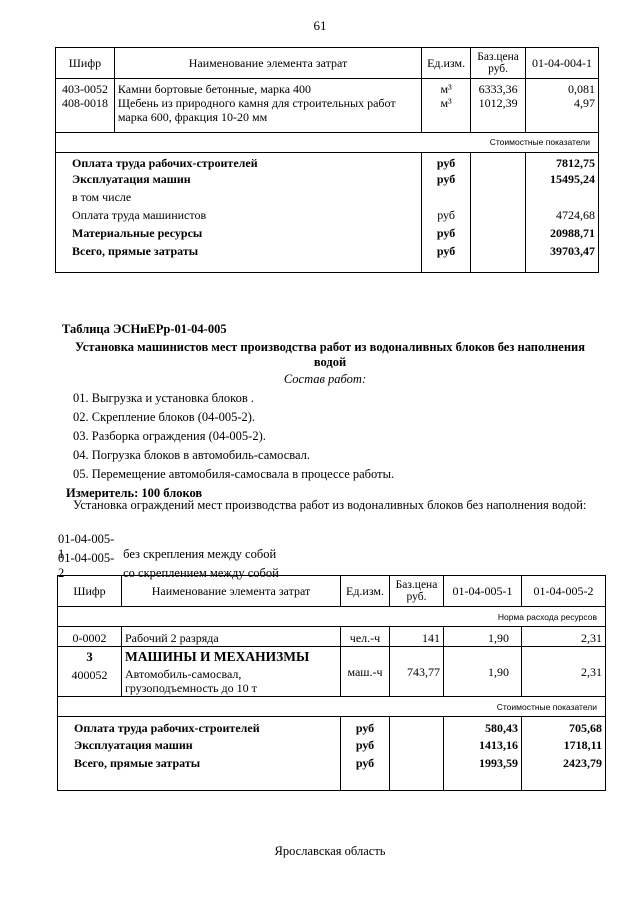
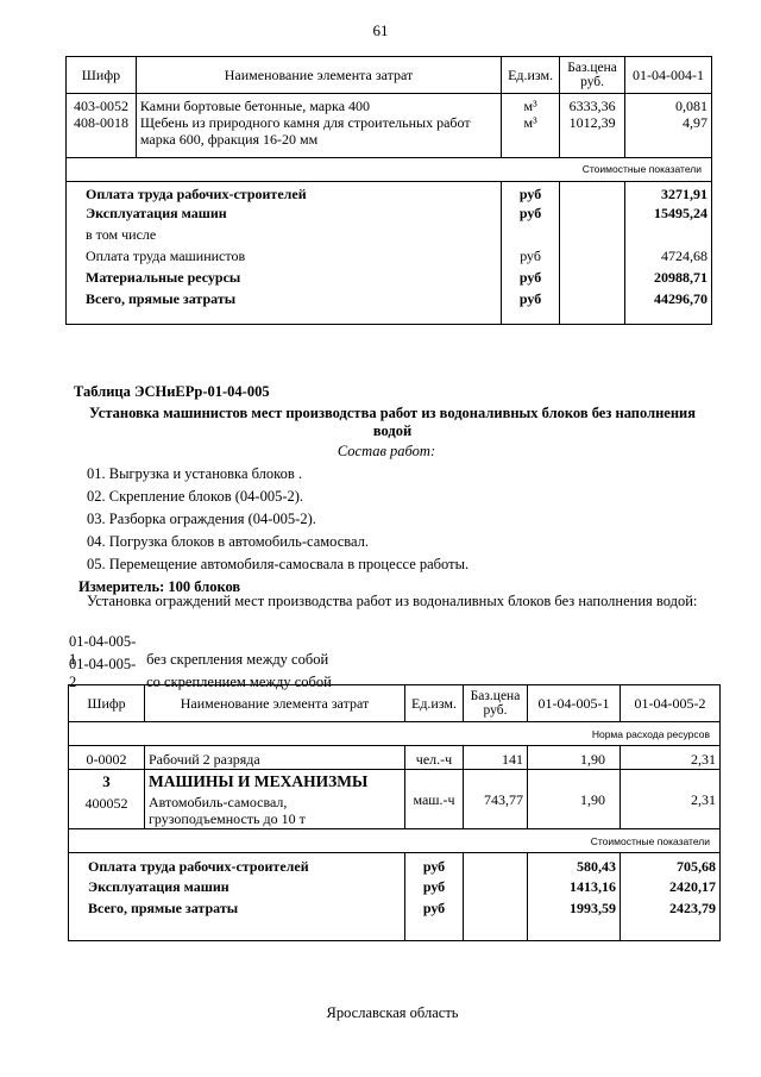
  61
  Шифр	Наименование элемента затрат	Ед.изм.	Баз.цена руб.	01-04-004-1
  403-0052	Камни бортовые бетонные, марка 400	м³	6333,36	0,081
- 408-0018	Щебень из природного камня для строительных работ марка 600, фракция 10-20 мм	м³	1012,39	4,97
+ 408-0018	Щебень из природного камня для строительных работ марка 600, фракция 16-20 мм	м³	1012,39	4,97
  Стоимостные показатели
- Оплата труда рабочих-строителей	руб		7812,75
+ Оплата труда рабочих-строителей	руб		3271,91
  Эксплуатация машин	руб		15495,24
  в том числе
  Оплата труда машинистов	руб		4724,68
  Материальные ресурсы	руб		20988,71
- Всего, прямые затраты	руб		39703,47
+ Всего, прямые затраты	руб		44296,70
  Таблица ЭСНиЕРр-01-04-005
  Установка машинистов мест производства работ из водоналивных блоков без наполнения водой
  Состав работ:
  01. Выгрузка и установка блоков .
  02. Скрепление блоков (04-005-2).
  03. Разборка ограждения (04-005-2).
  04. Погрузка блоков в автомобиль-самосвал.
  05. Перемещение автомобиля-самосвала в процессе работы.
  Измеритель: 100 блоков
  Установка ограждений мест производства работ из водоналивных блоков без наполнения водой:
  01-04-005-1 без скрепления между собой
  01-04-005-2 со скреплением между собой
  Шифр	Наименование элемента затрат	Ед.изм.	Баз.цена руб.	01-04-005-1	01-04-005-2
  Норма расхода ресурсов
  0-0002	Рабочий 2 разряда	чел.-ч	141	1,90	2,31
  3 400052	МАШИНЫ И МЕХАНИЗМЫ Автомобиль-самосвал, грузоподъемность до 10 т	маш.-ч	743,77	1,90	2,31
  Стоимостные показатели
  Оплата труда рабочих-строителей	руб		580,43	705,68
- Эксплуатация машин	руб		1413,16	1718,11
+ Эксплуатация машин	руб		1413,16	2420,17
  Всего, прямые затраты	руб		1993,59	2423,79
  Ярославская область
